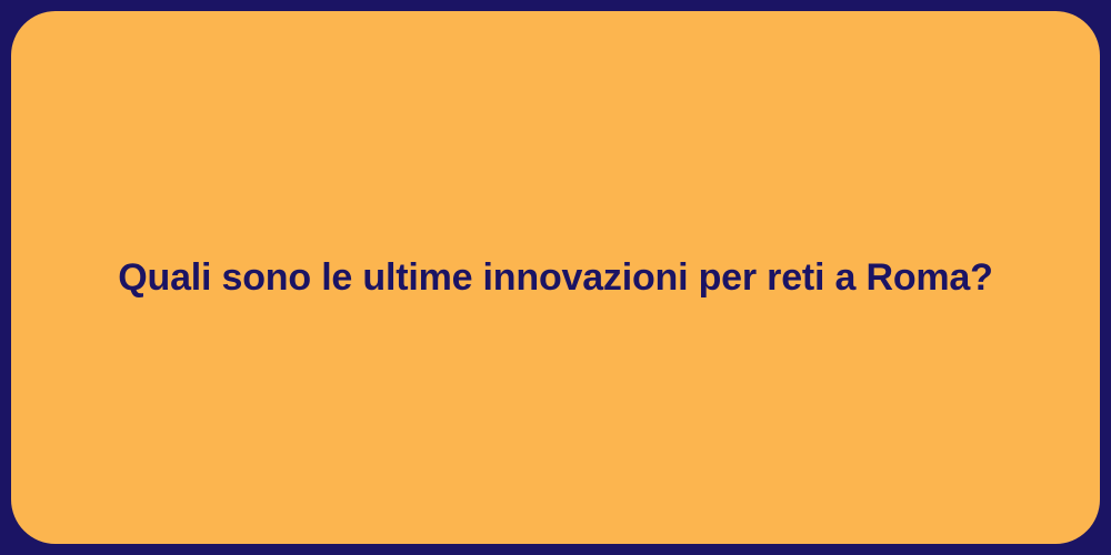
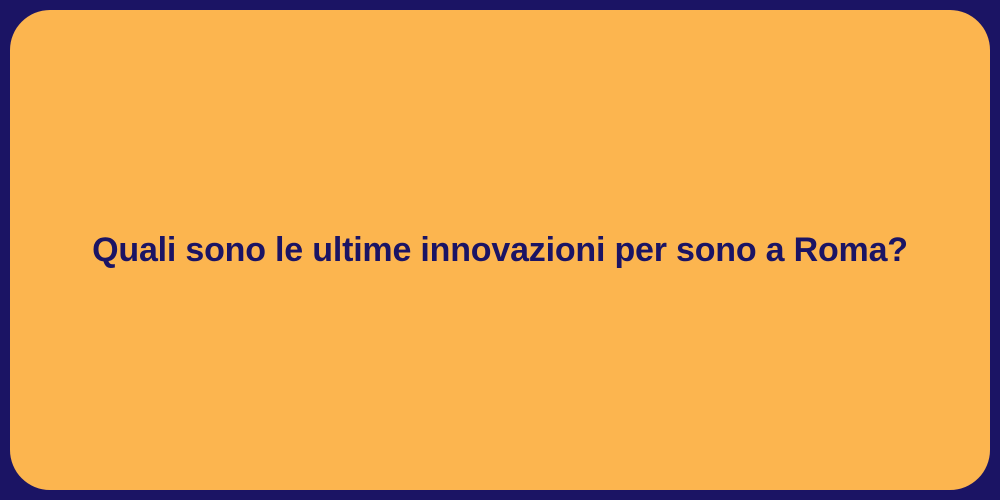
- Quali sono le ultime innovazioni per reti a Roma?
+ Quali sono le ultime innovazioni per sono a Roma?
